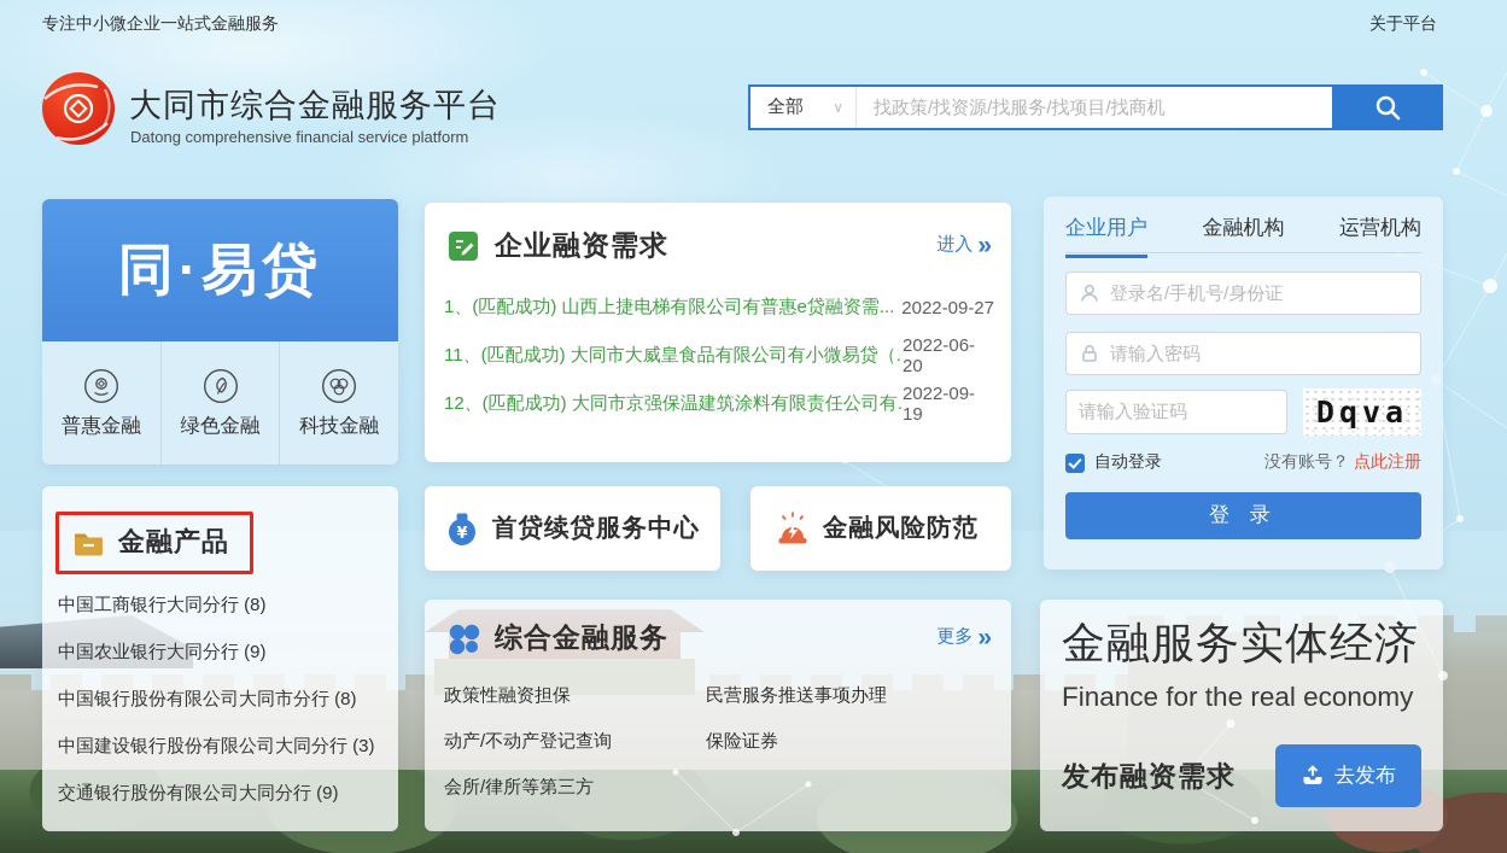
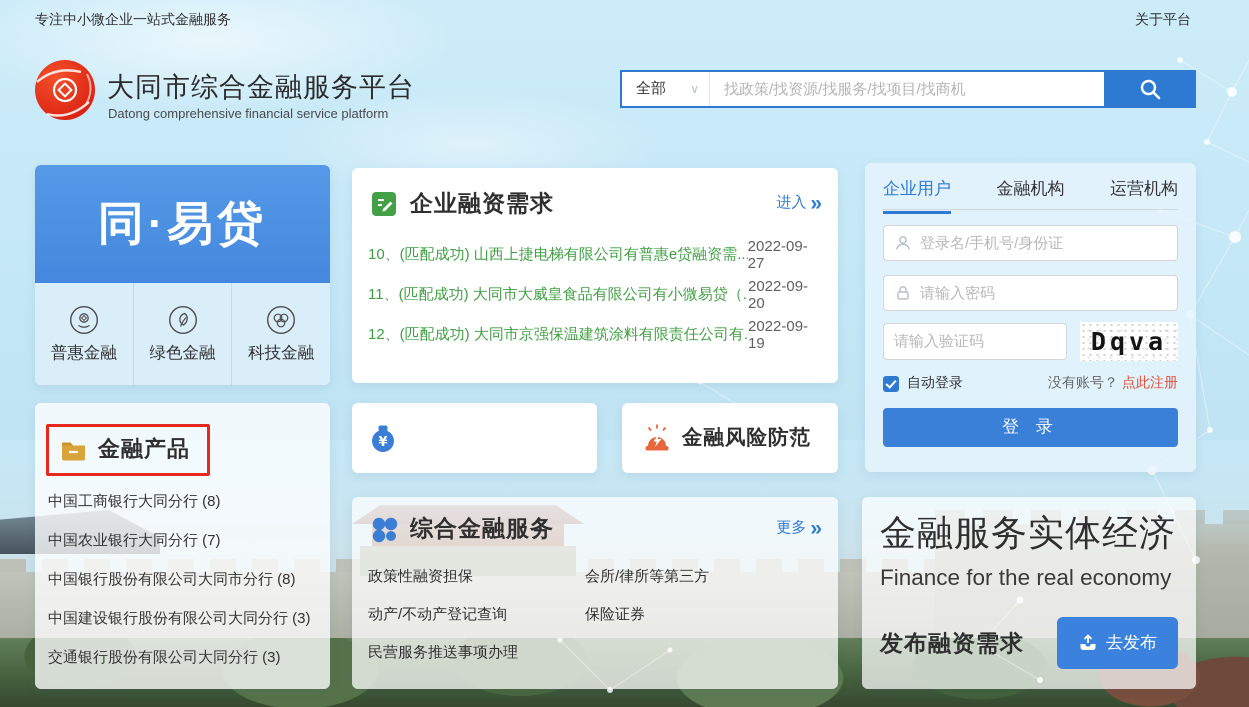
  专注中小微企业一站式金融服务
  关于平台
  大同市综合金融服务平台
  Datong comprehensive financial service platform
  全部
  ∨
  找政策/找资源/找服务/找项目/找商机
  同·易贷
  普惠金融
  绿色金融
  科技金融
  企业融资需求
  进入
  »
- 1、(匹配成功) 山西上捷电梯有限公司有普惠e贷融资需...
+ 10、(匹配成功) 山西上捷电梯有限公司有普惠e贷融资需...
  2022-09-27
  11、(匹配成功) 大同市大威皇食品有限公司有小微易贷（.
- 2022-06-20
+ 2022-09-20
  12、(匹配成功) 大同市京强保温建筑涂料有限责任公司有.
  2022-09-19
  企业用户
  金融机构
  运营机构
  登录名/手机号/身份证
  请输入密码
  请输入验证码
  Dqva
  自动登录
  没有账号？
  点此注册
  登 录
  金融产品
  中国工商银行大同分行 (8)
- 中国农业银行大同分行 (9)
+ 中国农业银行大同分行 (7)
  中国银行股份有限公司大同市分行 (8)
  中国建设银行股份有限公司大同分行 (3)
- 交通银行股份有限公司大同分行 (9)
+ 交通银行股份有限公司大同分行 (3)
  ¥
- 首贷续贷服务中心
  金融风险防范
  综合金融服务
  更多
  »
  政策性融资担保
- 民营服务推送事项办理
+ 会所/律所等第三方
  动产/不动产登记查询
  保险证券
- 会所/律所等第三方
+ 民营服务推送事项办理
  金融服务实体经济
  Finance for the real economy
  发布融资需求
  去发布
